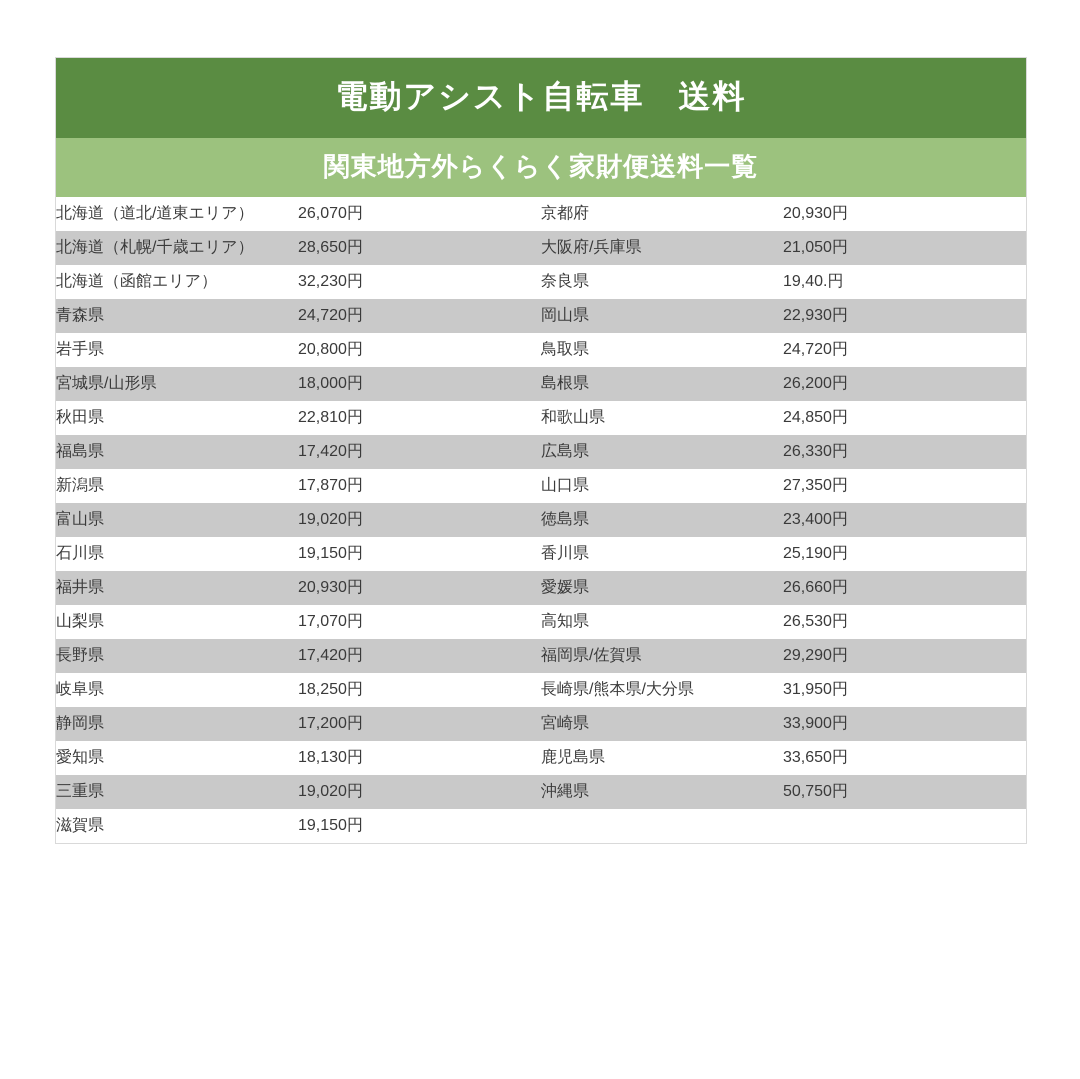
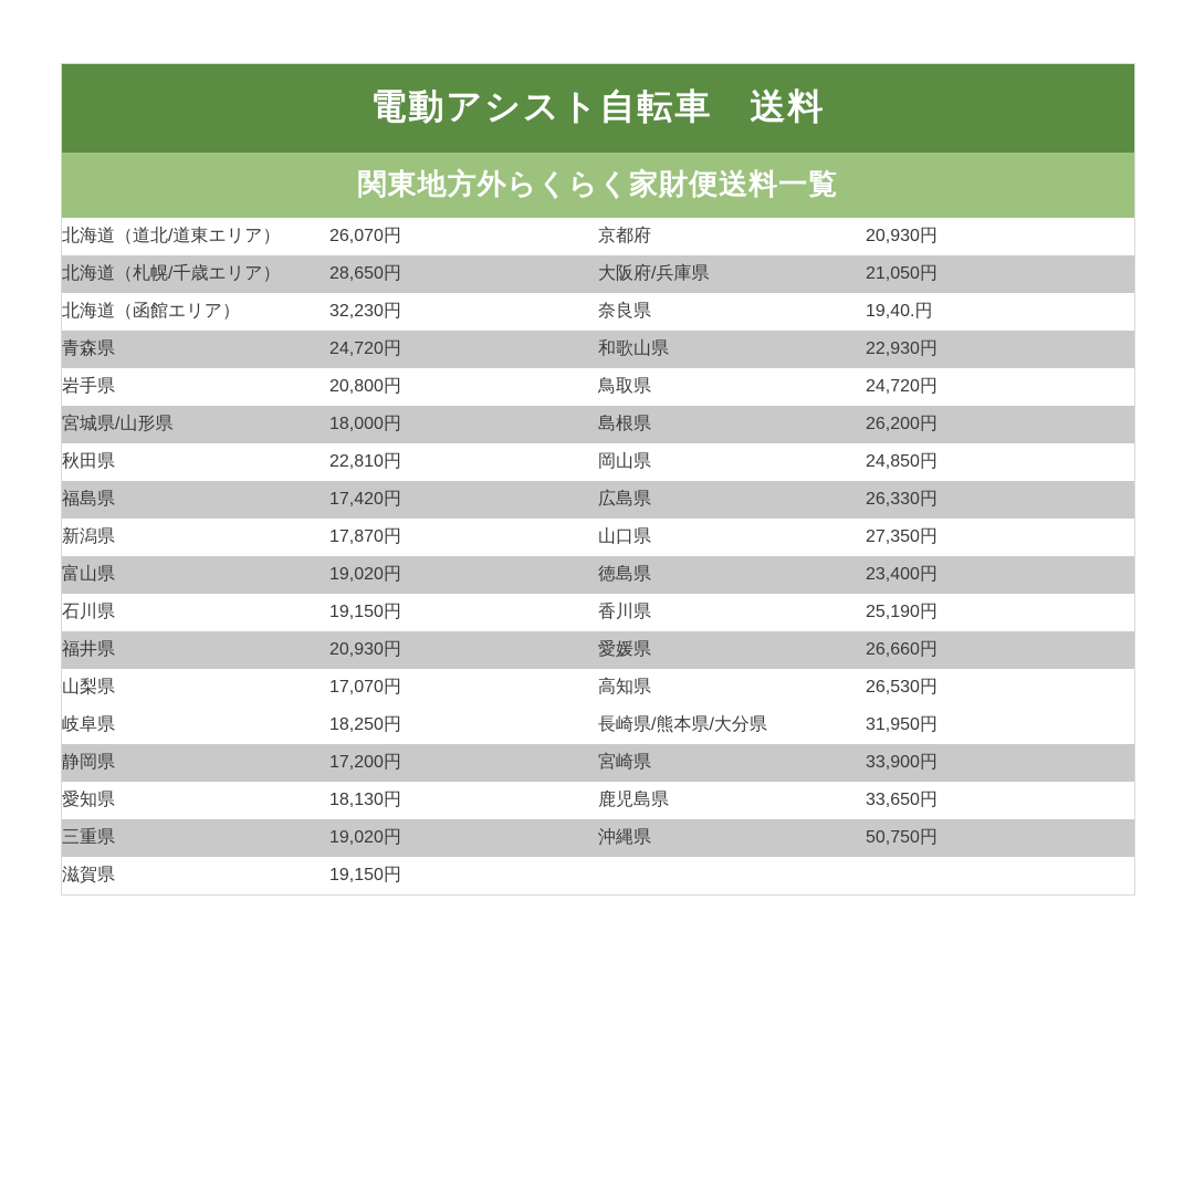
  電動アシスト自転車 送料
  関東地方外らくらく家財便送料一覧
  北海道（道北/道東エリア）	26,070円	京都府	20,930円
  北海道（札幌/千歳エリア）	28,650円	大阪府/兵庫県	21,050円
  北海道（函館エリア）	32,230円	奈良県	19,40.円
- 青森県	24,720円	岡山県	22,930円
+ 青森県	24,720円	和歌山県	22,930円
  岩手県	20,800円	鳥取県	24,720円
  宮城県/山形県	18,000円	島根県	26,200円
- 秋田県	22,810円	和歌山県	24,850円
+ 秋田県	22,810円	岡山県	24,850円
  福島県	17,420円	広島県	26,330円
  新潟県	17,870円	山口県	27,350円
  富山県	19,020円	徳島県	23,400円
  石川県	19,150円	香川県	25,190円
  福井県	20,930円	愛媛県	26,660円
  山梨県	17,070円	高知県	26,530円
- 長野県	17,420円	福岡県/佐賀県	29,290円
  岐阜県	18,250円	長崎県/熊本県/大分県	31,950円
  静岡県	17,200円	宮崎県	33,900円
  愛知県	18,130円	鹿児島県	33,650円
  三重県	19,020円	沖縄県	50,750円
  滋賀県	19,150円
